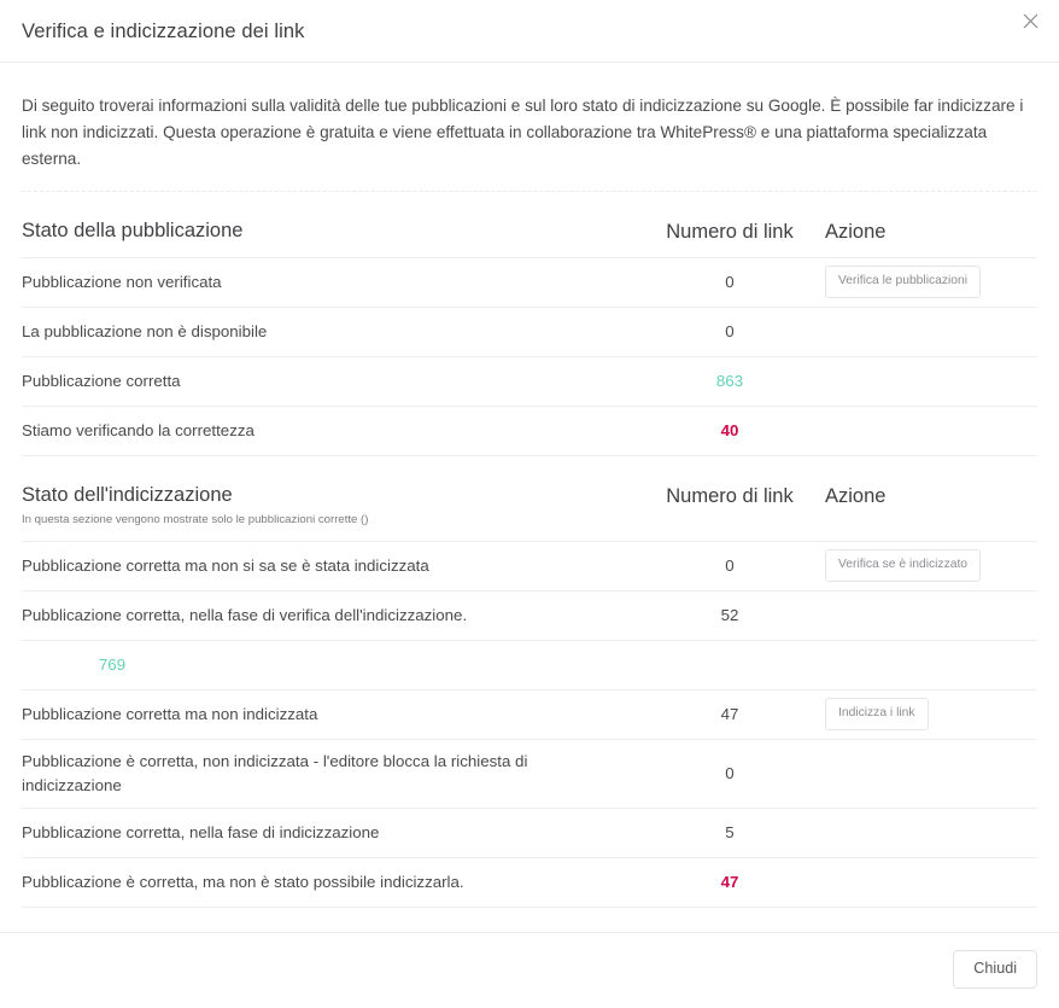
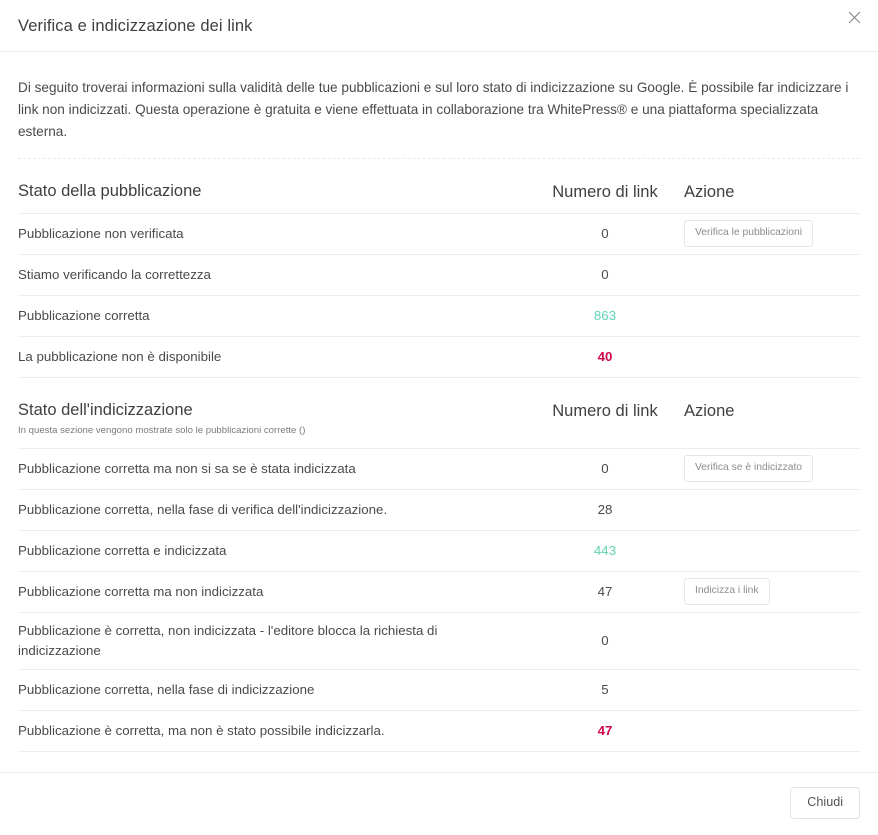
  Verifica e indicizzazione dei link
  Di seguito troverai informazioni sulla validità delle tue pubblicazioni e sul loro stato di indicizzazione su Google. È possibile far indicizzare i link non indicizzati. Questa operazione è gratuita e viene effettuata in collaborazione tra WhitePress® e una piattaforma specializzata esterna.
  Stato della pubblicazione
  Numero di link
  Azione
  Pubblicazione non verificata
  0
  Verifica le pubblicazioni
- La pubblicazione non è disponibile
+ Stiamo verificando la correttezza
  0
  Pubblicazione corretta
  863
- Stiamo verificando la correttezza
+ La pubblicazione non è disponibile
  40
  Stato dell'indicizzazione
  In questa sezione vengono mostrate solo le pubblicazioni corrette ()
  Numero di link
  Azione
  Pubblicazione corretta ma non si sa se è stata indicizzata
  0
  Verifica se è indicizzato
  Pubblicazione corretta, nella fase di verifica dell'indicizzazione.
- 52
+ 28
+ Pubblicazione corretta e indicizzata
- 769
+ 443
  Pubblicazione corretta ma non indicizzata
  47
  Indicizza i link
  Pubblicazione è corretta, non indicizzata - l'editore blocca la richiesta di indicizzazione
  0
  Pubblicazione corretta, nella fase di indicizzazione
  5
  Pubblicazione è corretta, ma non è stato possibile indicizzarla.
  47
  Chiudi
